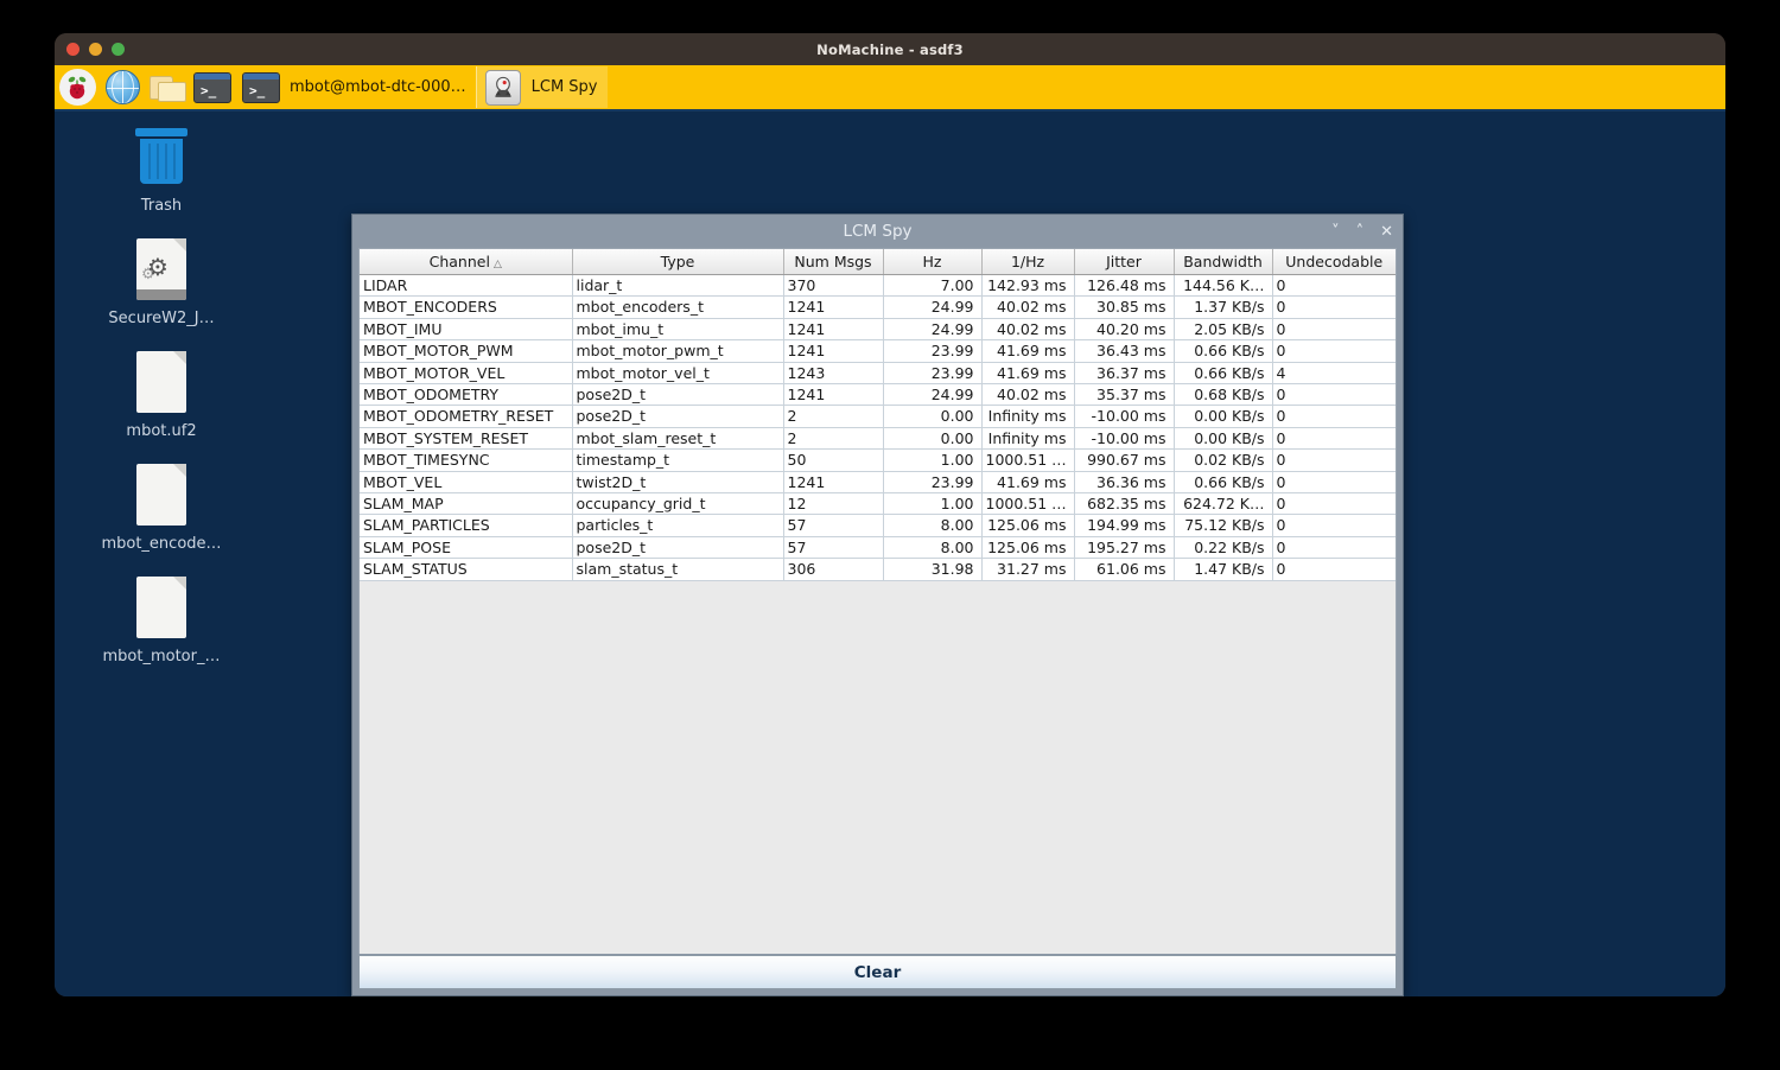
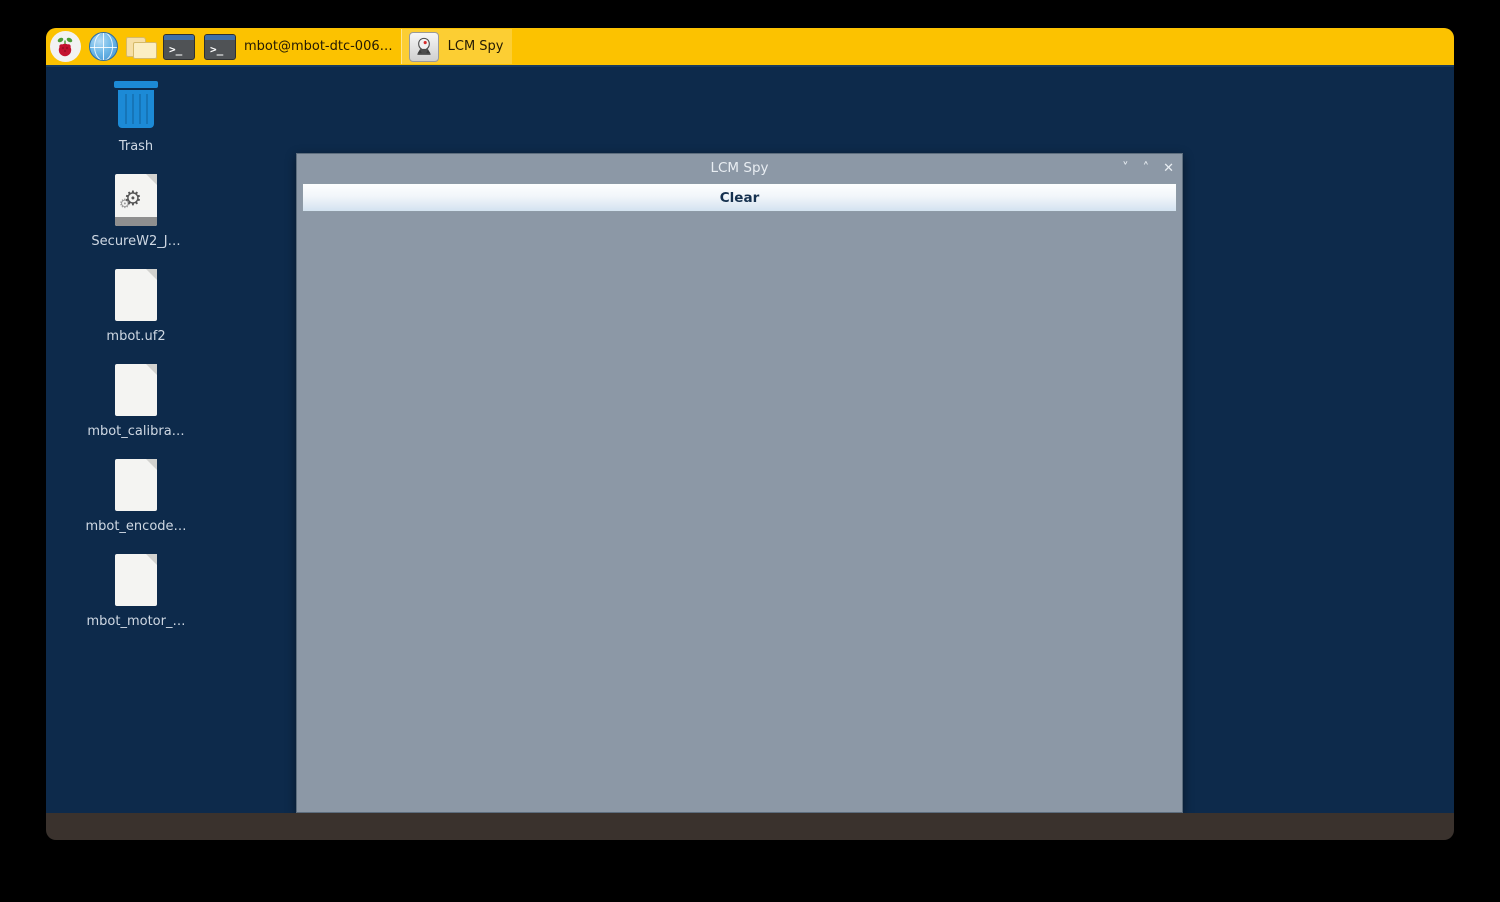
- NoMachine - asdf3
  >_
  >_
- mbot@mbot-dtc-000…
+ mbot@mbot-dtc-006…
  LCM Spy
  Trash
  ⚙
  ⚙
  SecureW2_J…
  mbot.uf2
+ mbot_calibra…
  mbot_encode…
  mbot_motor_…
  LCM Spy
  ˅
  ˄
  ✕
- Channel △	Type	Num Msgs	Hz	1/Hz	Jitter	Bandwidth	Undecodable
- LIDAR	lidar_t	370	7.00	142.93 ms	126.48 ms	144.56 K…	0
- MBOT_ENCODERS	mbot_encoders_t	1241	24.99	40.02 ms	30.85 ms	1.37 KB/s	0
- MBOT_IMU	mbot_imu_t	1241	24.99	40.02 ms	40.20 ms	2.05 KB/s	0
- MBOT_MOTOR_PWM	mbot_motor_pwm_t	1241	23.99	41.69 ms	36.43 ms	0.66 KB/s	0
- MBOT_MOTOR_VEL	mbot_motor_vel_t	1243	23.99	41.69 ms	36.37 ms	0.66 KB/s	4
- MBOT_ODOMETRY	pose2D_t	1241	24.99	40.02 ms	35.37 ms	0.68 KB/s	0
- MBOT_ODOMETRY_RESET	pose2D_t	2	0.00	Infinity ms	-10.00 ms	0.00 KB/s	0
- MBOT_SYSTEM_RESET	mbot_slam_reset_t	2	0.00	Infinity ms	-10.00 ms	0.00 KB/s	0
- MBOT_TIMESYNC	timestamp_t	50	1.00	1000.51 …	990.67 ms	0.02 KB/s	0
- MBOT_VEL	twist2D_t	1241	23.99	41.69 ms	36.36 ms	0.66 KB/s	0
- SLAM_MAP	occupancy_grid_t	12	1.00	1000.51 …	682.35 ms	624.72 K…	0
- SLAM_PARTICLES	particles_t	57	8.00	125.06 ms	194.99 ms	75.12 KB/s	0
- SLAM_POSE	pose2D_t	57	8.00	125.06 ms	195.27 ms	0.22 KB/s	0
- SLAM_STATUS	slam_status_t	306	31.98	31.27 ms	61.06 ms	1.47 KB/s	0
  Clear
